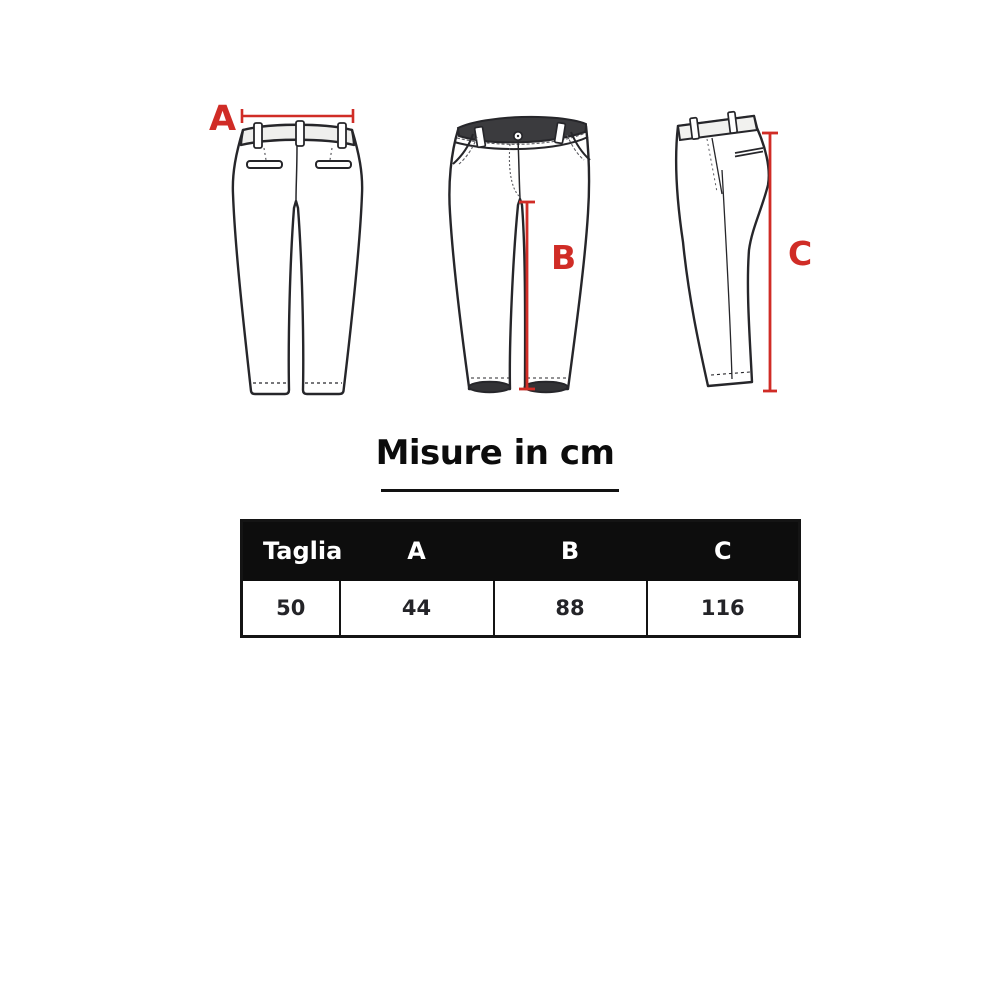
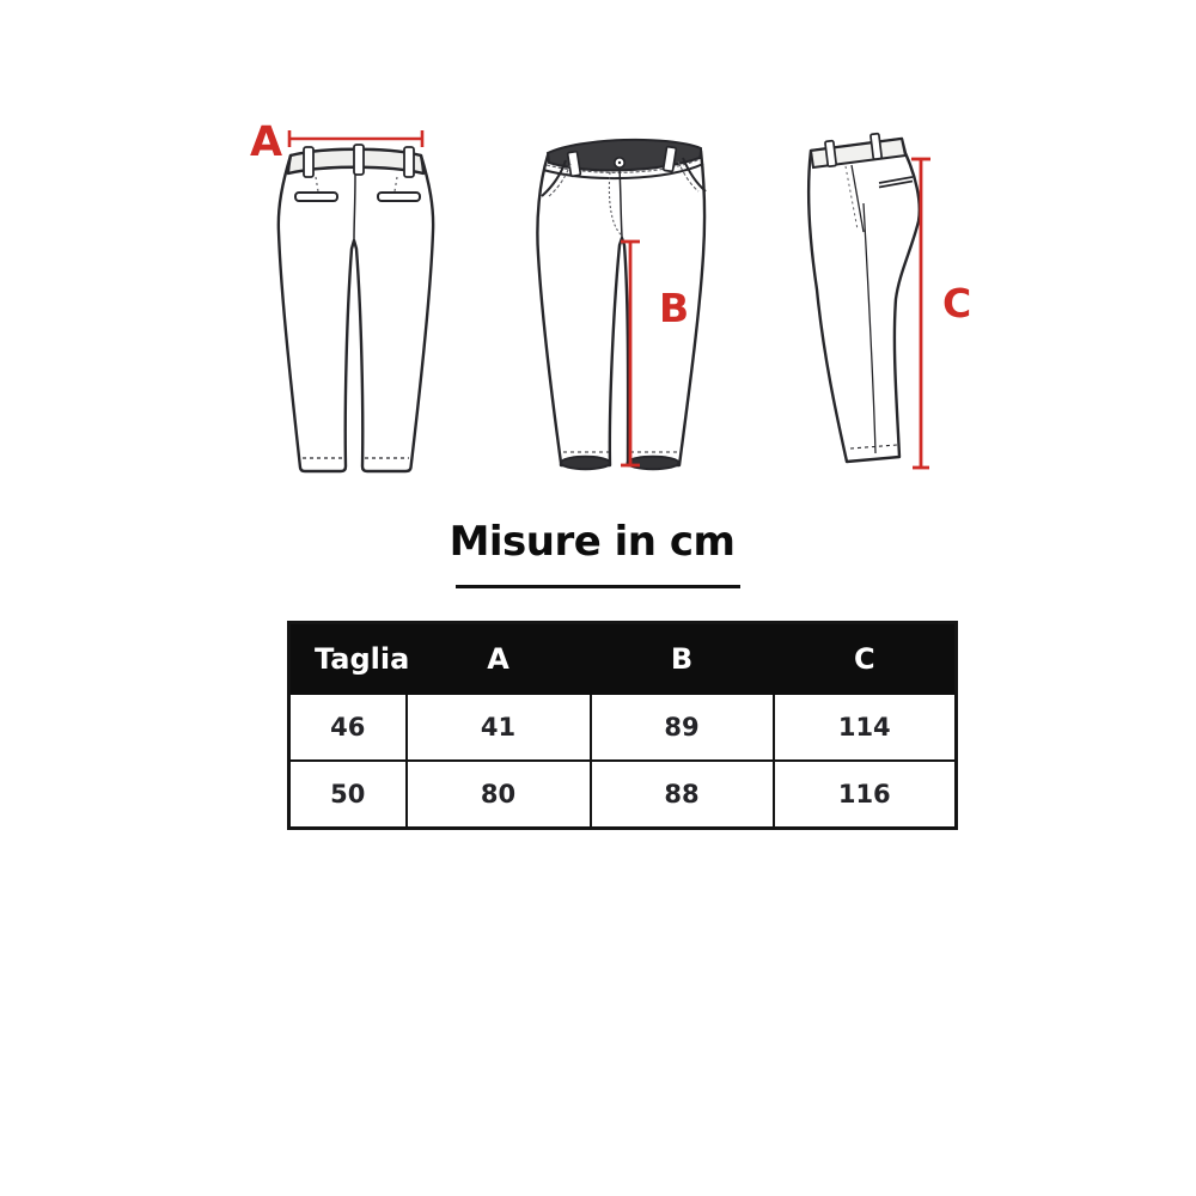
  A
  B
  C
  Misure in cm
  Taglia	A	B	C
+ 46	41	89	114
- 50	44	88	116
+ 50	80	88	116
